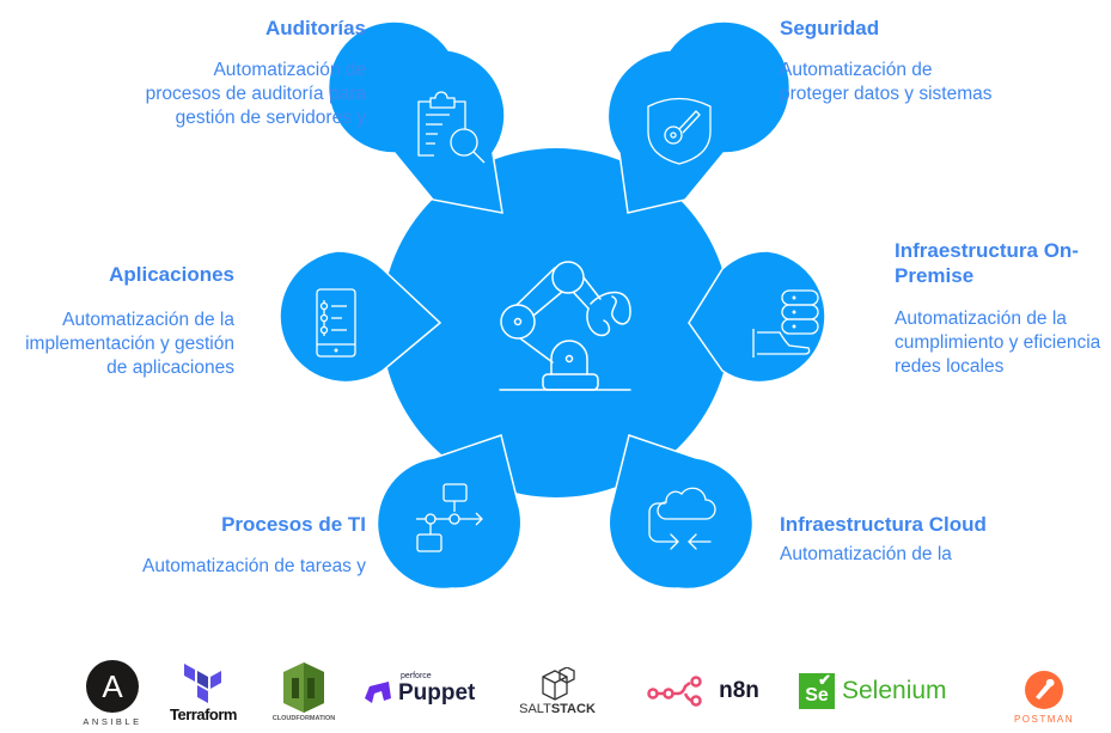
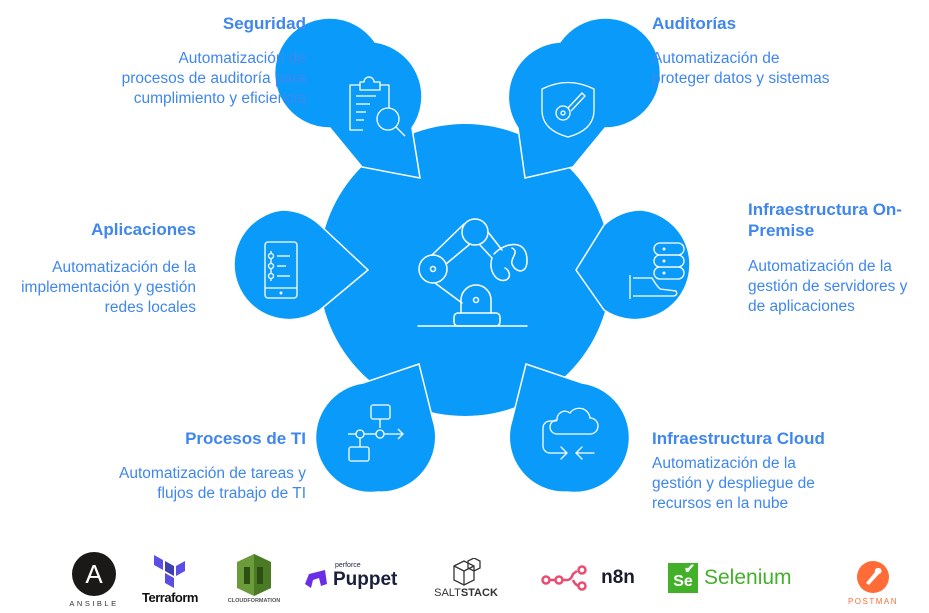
- Auditorías
+ Seguridad
  Automatización de
  procesos de auditoría para
- gestión de servidores y
+ cumplimiento y eficiencia
- Seguridad
+ Auditorías
  Automatización de
  proteger datos y sistemas
  Aplicaciones
  Automatización de la
  implementación y gestión
- de aplicaciones
+ redes locales
  Infraestructura On-
  Premise
  Automatización de la
- cumplimiento y eficiencia
+ gestión de servidores y
- redes locales
+ de aplicaciones
  Procesos de TI
  Automatización de tareas y
+ flujos de trabajo de TI
  Infraestructura Cloud
  Automatización de la
+ gestión y despliegue de
+ recursos en la nube
  A
  ANSIBLE
  Terraform
  Puppet
  SALTSTACK
  n8n
  Se
  ✔
  Selenium
  POSTMAN
